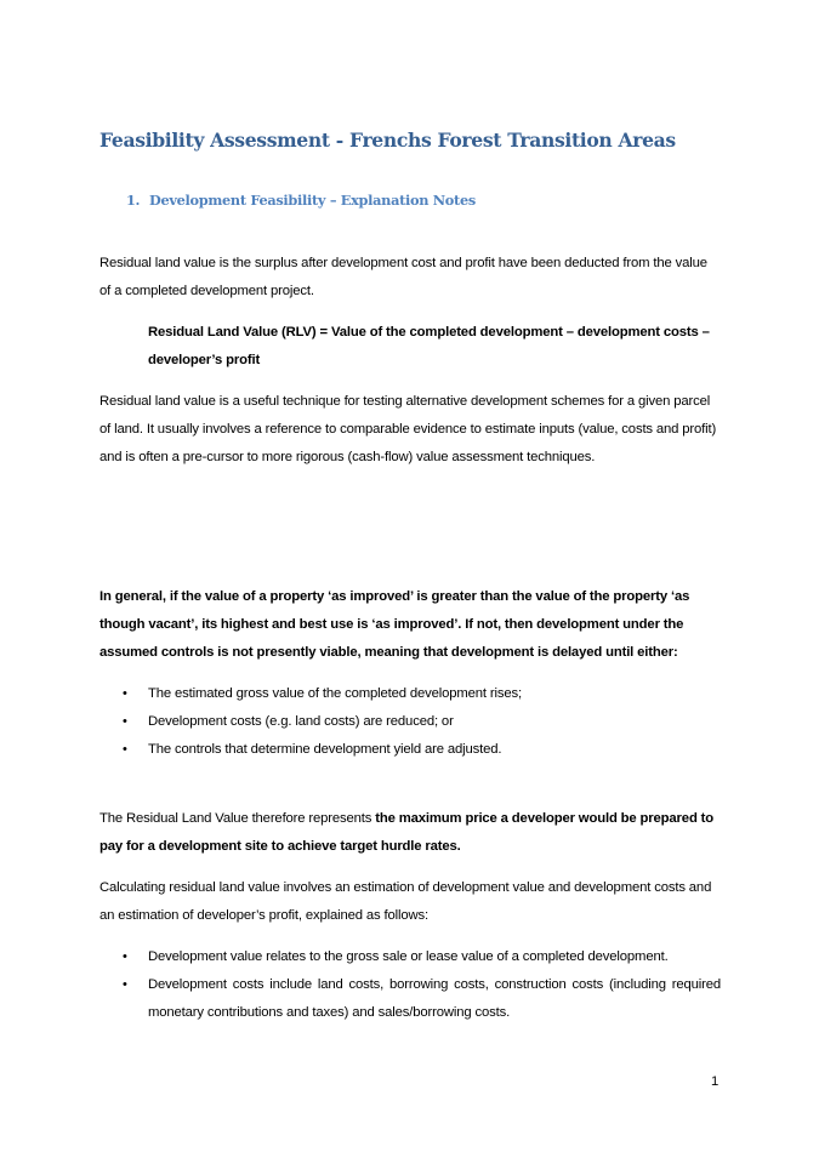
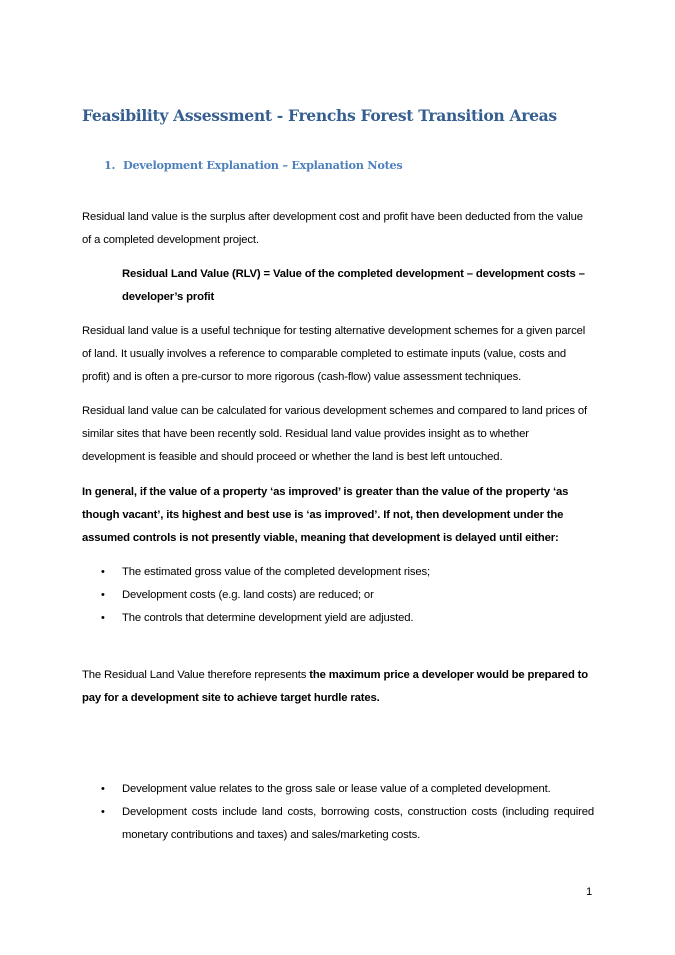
  Feasibility Assessment - Frenchs Forest Transition Areas
- 1. Development Feasibility – Explanation Notes
+ 1. Development Explanation – Explanation Notes
  Residual land value is the surplus after development cost and profit have been deducted from the value of a completed development project.
  Residual Land Value (RLV) = Value of the completed development – development costs – developer’s profit
- Residual land value is a useful technique for testing alternative development schemes for a given parcel of land. It usually involves a reference to comparable evidence to estimate inputs (value, costs and profit) and is often a pre-cursor to more rigorous (cash-flow) value assessment techniques.
+ Residual land value is a useful technique for testing alternative development schemes for a given parcel of land. It usually involves a reference to comparable completed to estimate inputs (value, costs and profit) and is often a pre-cursor to more rigorous (cash-flow) value assessment techniques.
+ Residual land value can be calculated for various development schemes and compared to land prices of similar sites that have been recently sold. Residual land value provides insight as to whether development is feasible and should proceed or whether the land is best left untouched.
  In general, if the value of a property ‘as improved’ is greater than the value of the property ‘as though vacant’, its highest and best use is ‘as improved’. If not, then development under the assumed controls is not presently viable, meaning that development is delayed until either:
  •
  The estimated gross value of the completed development rises;
  •
  Development costs (e.g. land costs) are reduced; or
  •
  The controls that determine development yield are adjusted.
  The Residual Land Value therefore represents the maximum price a developer would be prepared to pay for a development site to achieve target hurdle rates.
- Calculating residual land value involves an estimation of development value and development costs and an estimation of developer’s profit, explained as follows:
  •
  Development value relates to the gross sale or lease value of a completed development.
  •
- Development costs include land costs, borrowing costs, construction costs (including required monetary contributions and taxes) and sales/borrowing costs.
+ Development costs include land costs, borrowing costs, construction costs (including required monetary contributions and taxes) and sales/marketing costs.
  1
